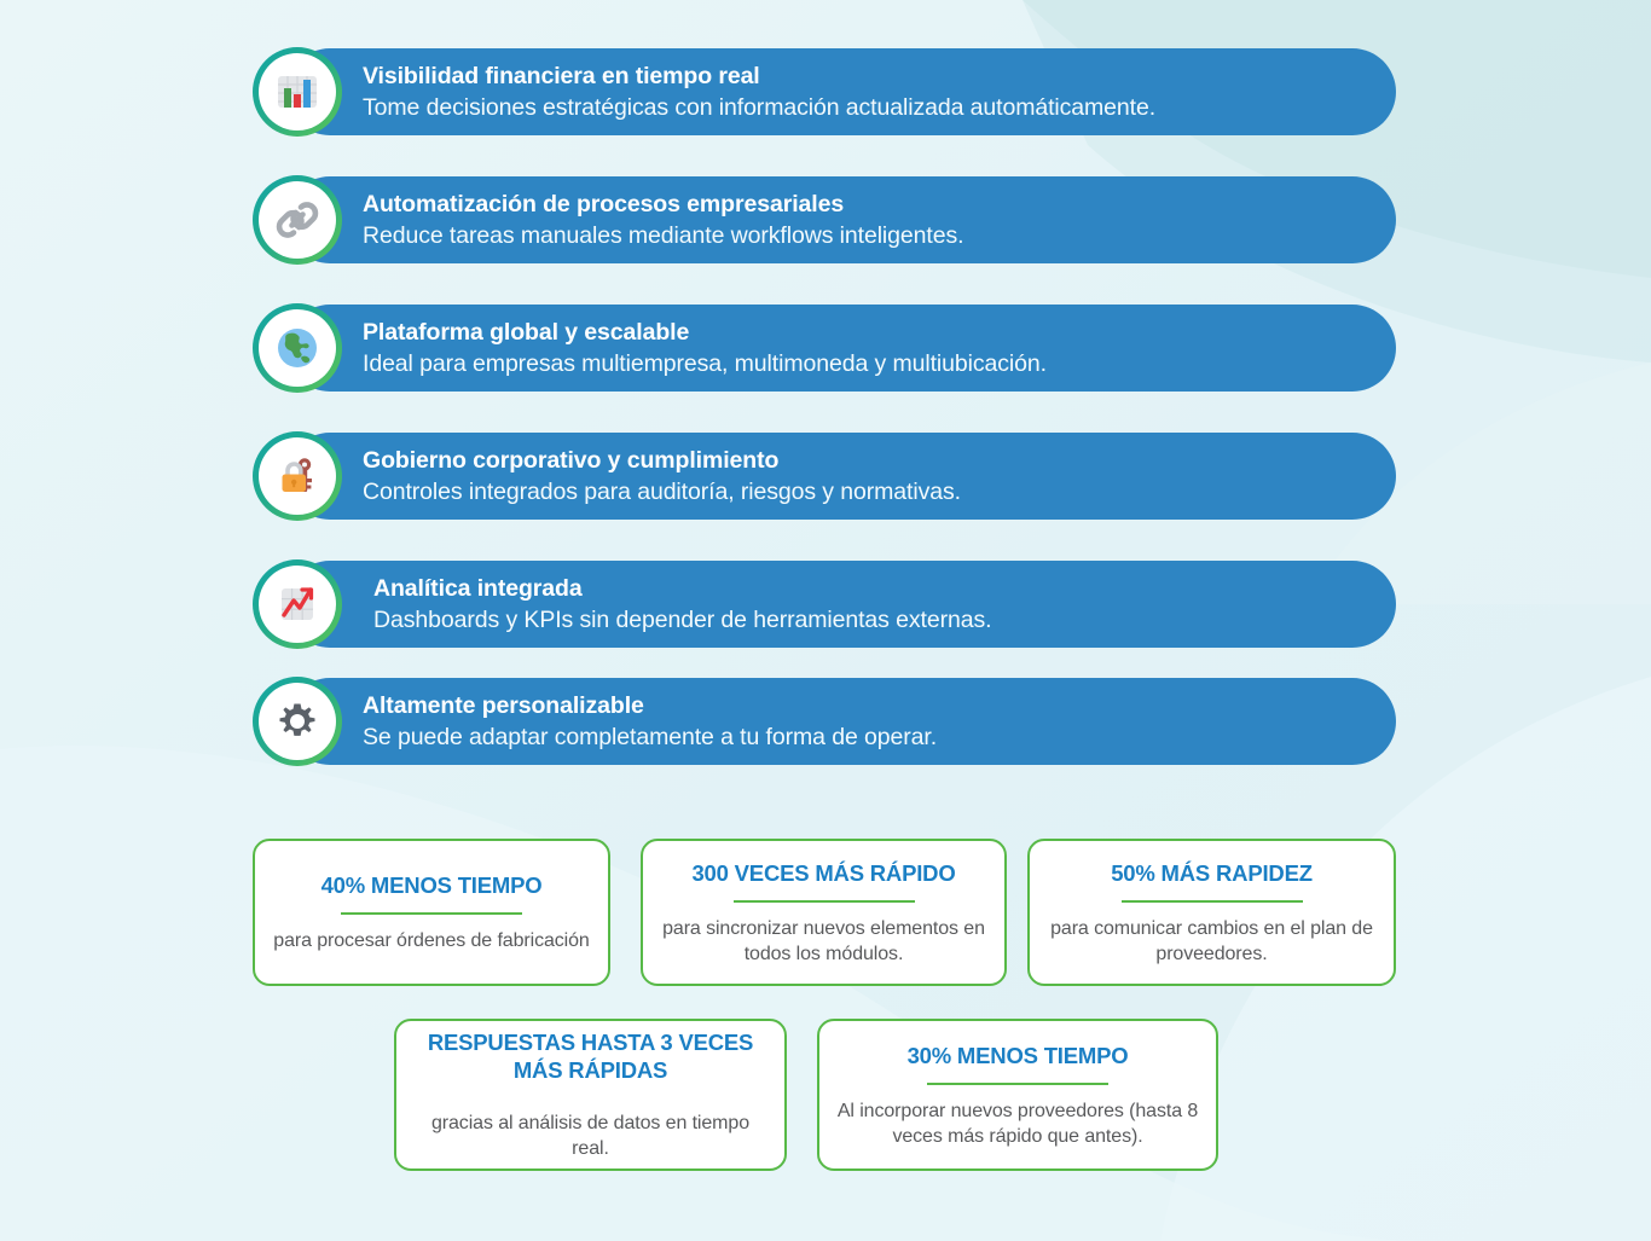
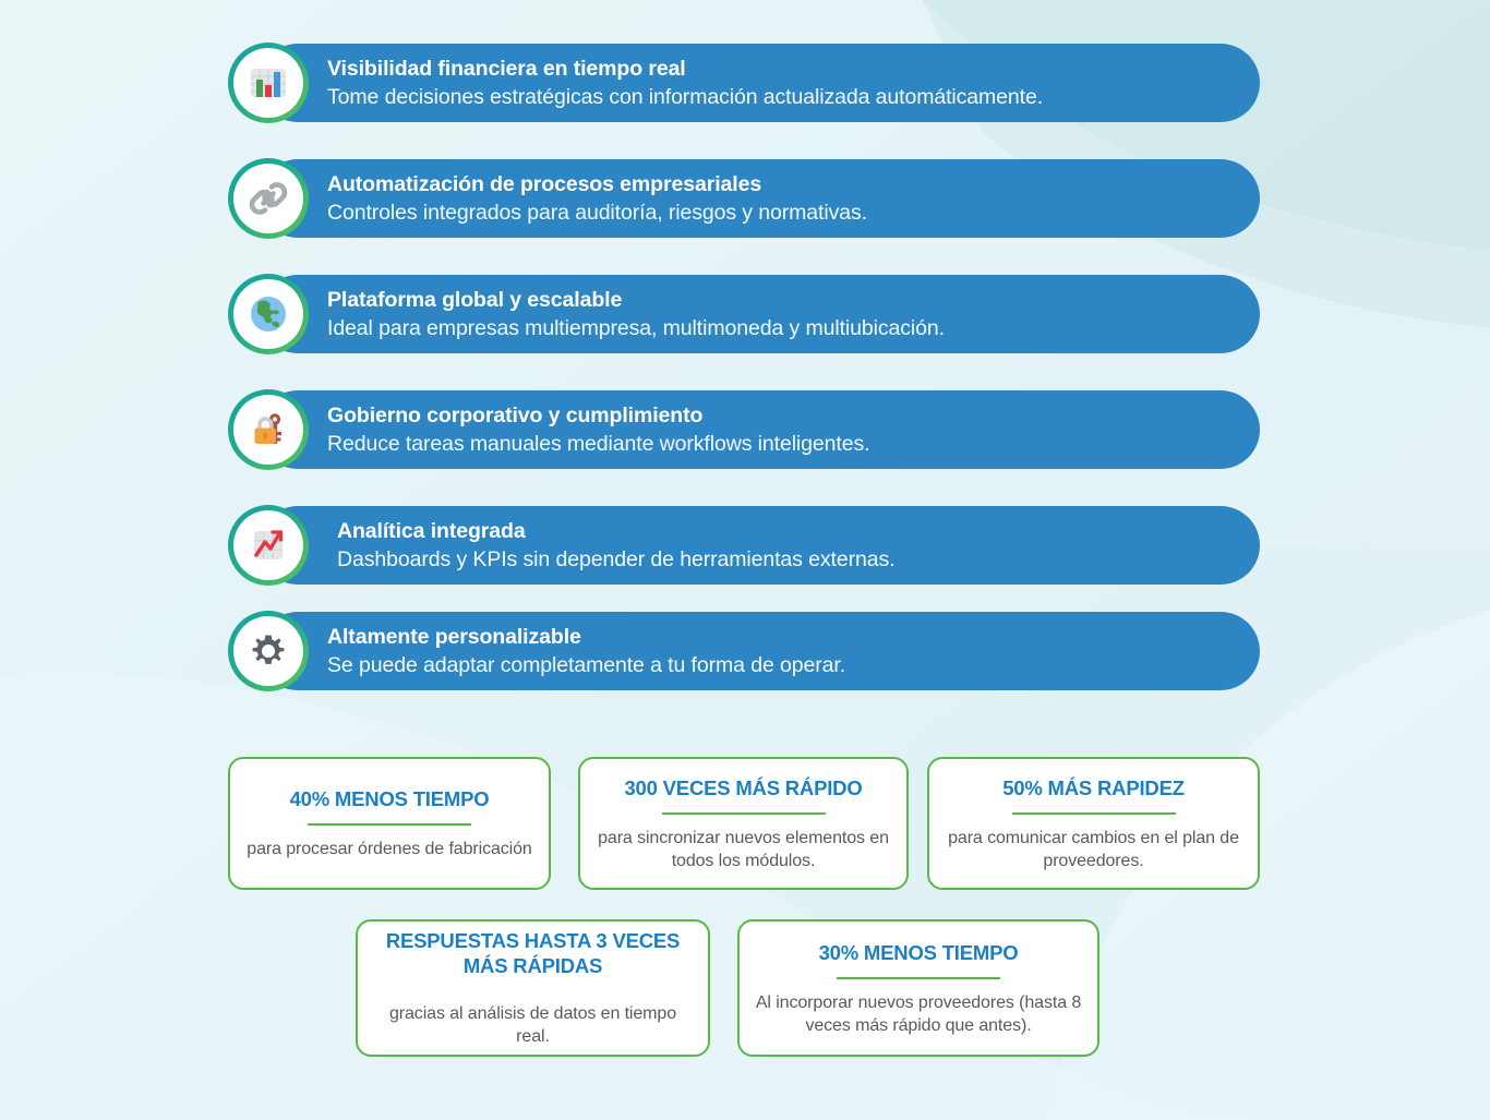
  Visibilidad financiera en tiempo real
  Tome decisiones estratégicas con información actualizada automáticamente.
  Automatización de procesos empresariales
- Reduce tareas manuales mediante workflows inteligentes.
+ Controles integrados para auditoría, riesgos y normativas.
  Plataforma global y escalable
  Ideal para empresas multiempresa, multimoneda y multiubicación.
  Gobierno corporativo y cumplimiento
- Controles integrados para auditoría, riesgos y normativas.
+ Reduce tareas manuales mediante workflows inteligentes.
  Analítica integrada
  Dashboards y KPIs sin depender de herramientas externas.
  Altamente personalizable
  Se puede adaptar completamente a tu forma de operar.
  40% MENOS TIEMPO
  para procesar órdenes de fabricación
  300 VECES MÁS RÁPIDO
  para sincronizar nuevos elementos en todos los módulos.
  50% MÁS RAPIDEZ
  para comunicar cambios en el plan de proveedores.
  RESPUESTAS HASTA 3 VECES MÁS RÁPIDAS
  gracias al análisis de datos en tiempo real.
  30% MENOS TIEMPO
  Al incorporar nuevos proveedores (hasta 8 veces más rápido que antes).
